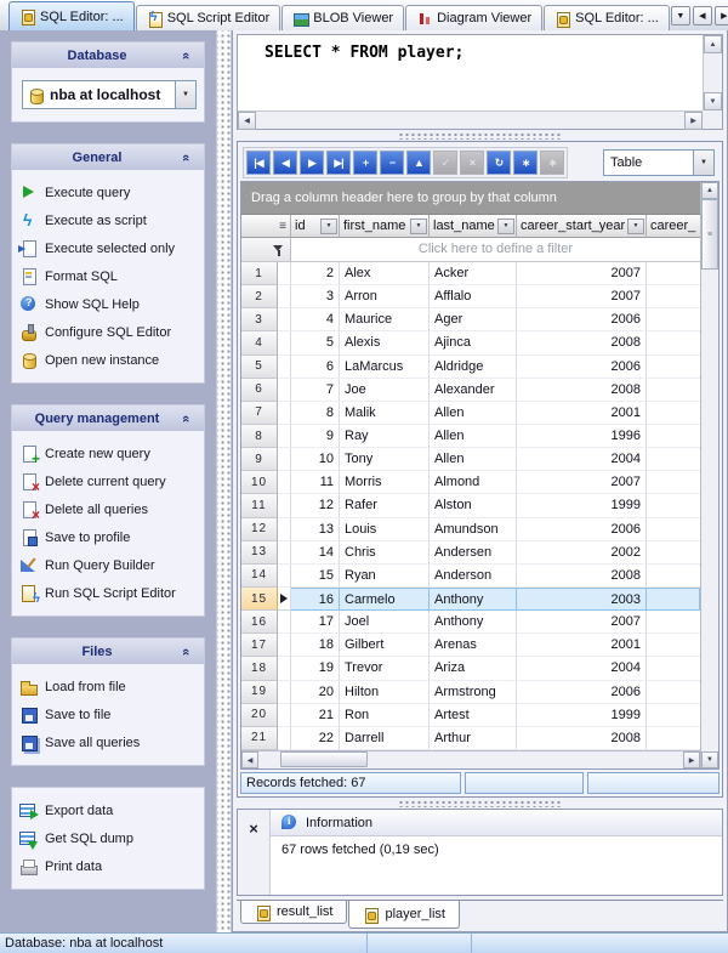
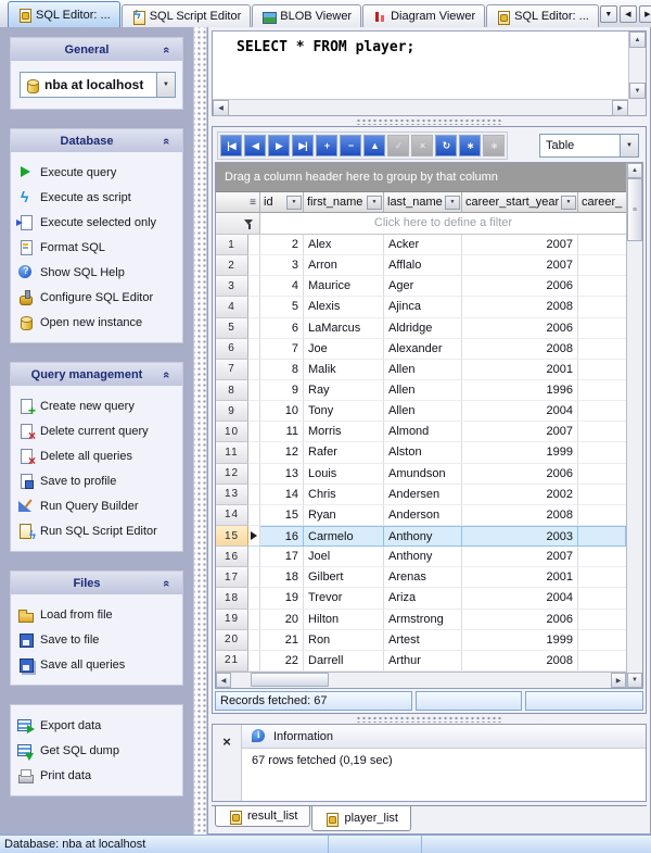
  SQL Editor: ...
  SQL Script Editor
  BLOB Viewer
  Diagram Viewer
  SQL Editor: ...
- Database
+ General
  nba at localhost
- General
+ Database
  Execute query
  Execute as script
  Execute selected only
  Format SQL
  Show SQL Help
  Configure SQL Editor
  Open new instance
  Query management
  Create new query
  Delete current query
  Delete all queries
  Save to profile
  Run Query Builder
  Run SQL Script Editor
  Files
  Load from file
  Save to file
  Save all queries
  Export data
  Get SQL dump
  Print data
  SELECT * FROM player;
  |◀
  ◀
  ▶
  ▶|
  +
  −
  ▲
  ✓
  ×
  ↻
  ∗
  ∗
  Table
  Drag a column header here to group by that column
  ≡
  id
  first_name
  last_name
  career_start_year
  career_
  Click here to define a filter
  1
  2
  Alex
  Acker
  2007
  2
  3
  Arron
  Afflalo
  2007
  3
  4
  Maurice
  Ager
  2006
  4
  5
  Alexis
  Ajinca
  2008
  5
  6
  LaMarcus
  Aldridge
  2006
  6
  7
  Joe
  Alexander
  2008
  7
  8
  Malik
  Allen
  2001
  8
  9
  Ray
  Allen
  1996
  9
  10
  Tony
  Allen
  2004
  10
  11
  Morris
  Almond
  2007
  11
  12
  Rafer
  Alston
  1999
  12
  13
  Louis
  Amundson
  2006
  13
  14
  Chris
  Andersen
  2002
  14
  15
  Ryan
  Anderson
  2008
  15
  16
  Carmelo
  Anthony
  2003
  16
  17
  Joel
  Anthony
  2007
  17
  18
  Gilbert
  Arenas
  2001
  18
  19
  Trevor
  Ariza
  2004
  19
  20
  Hilton
  Armstrong
  2006
  20
  21
  Ron
  Artest
  1999
  21
  22
  Darrell
  Arthur
  2008
  Records fetched: 67
  Information
  67 rows fetched (0,19 sec)
  result_list
  player_list
  Database: nba at localhost
